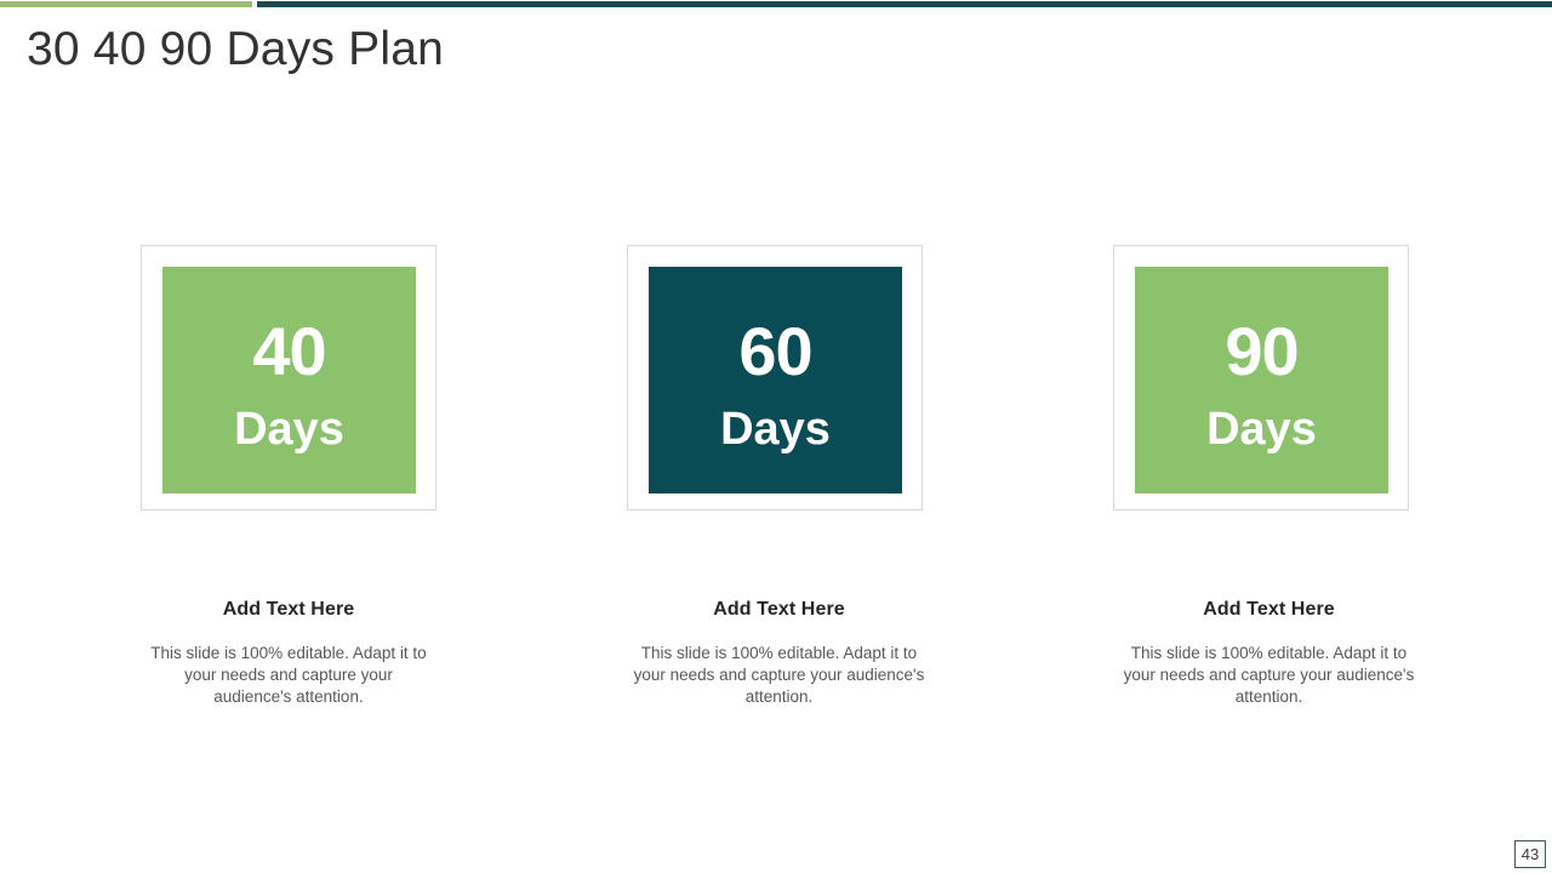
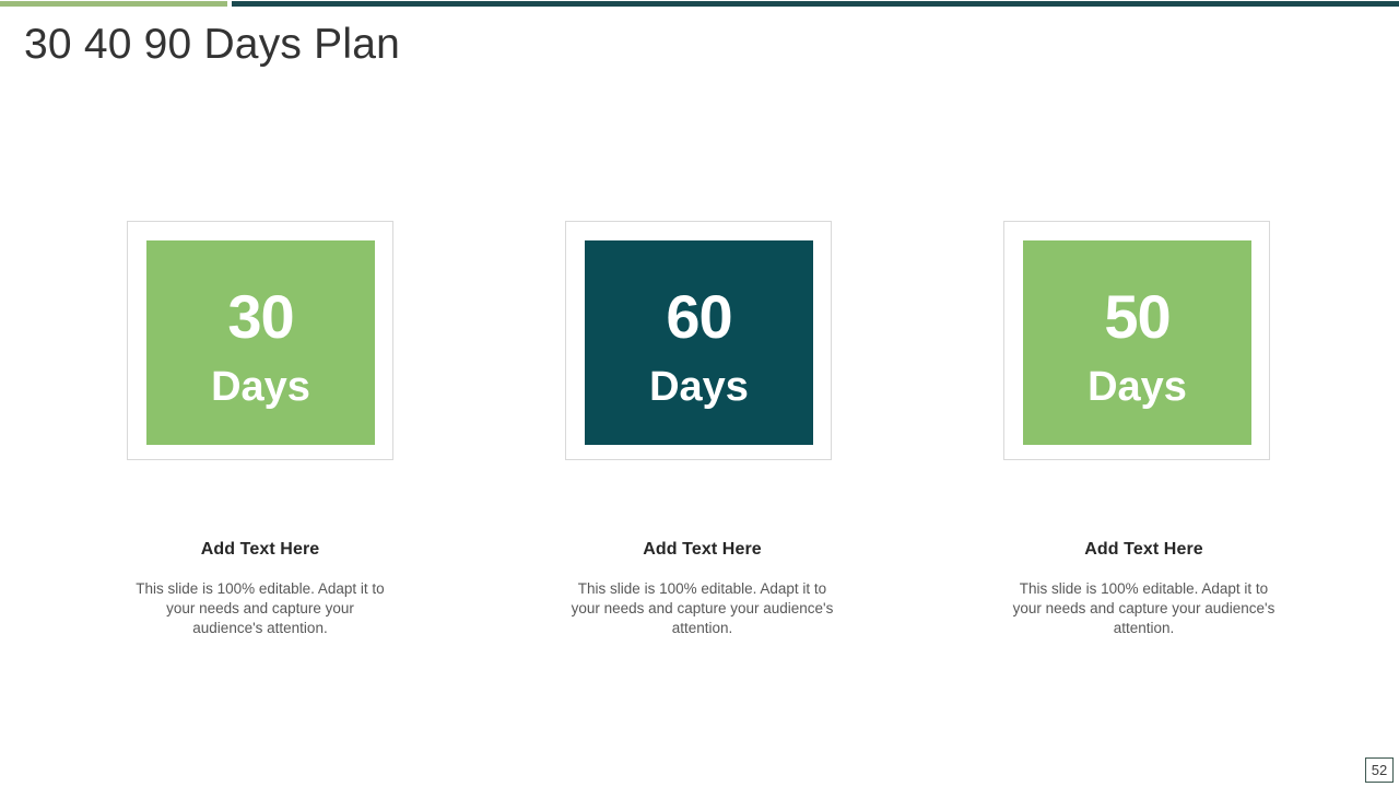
  30 40 90 Days Plan
- 40
+ 30
  Days
  60
  Days
- 90
+ 50
  Days
  Add Text Here
  This slide is 100% editable. Adapt it to your needs and capture your audience's attention.
  Add Text Here
  This slide is 100% editable. Adapt it to your needs and capture your audience's attention.
  Add Text Here
  This slide is 100% editable. Adapt it to your needs and capture your audience's attention.
- 43
+ 52
